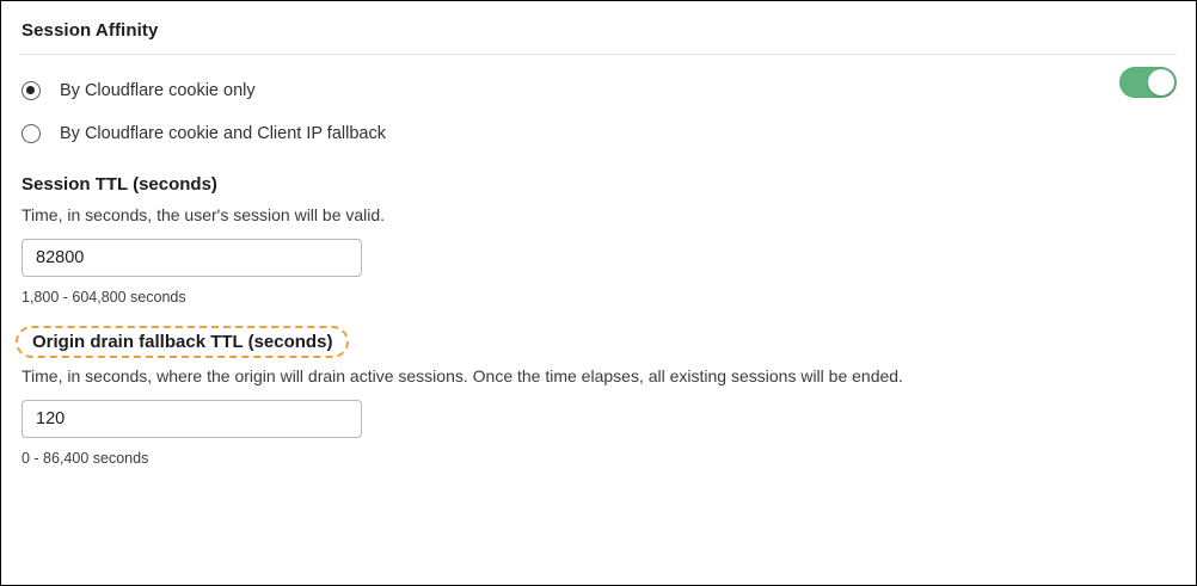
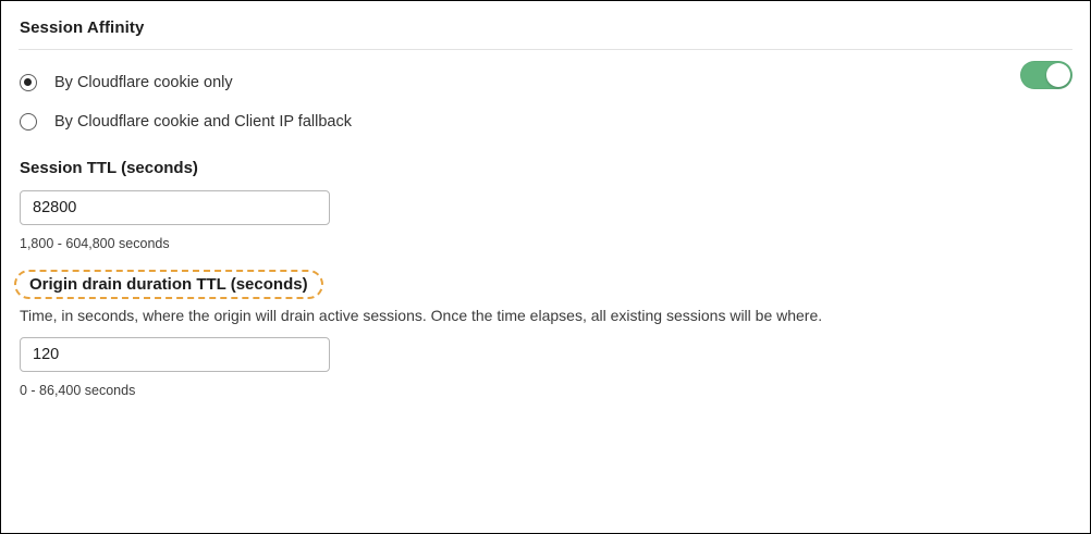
  Session Affinity
  By Cloudflare cookie only
  By Cloudflare cookie and Client IP fallback
  Session TTL (seconds)
- Time, in seconds, the user's session will be valid.
  82800
  1,800 - 604,800 seconds
- Origin drain fallback TTL (seconds)
+ Origin drain duration TTL (seconds)
- Time, in seconds, where the origin will drain active sessions. Once the time elapses, all existing sessions will be ended.
+ Time, in seconds, where the origin will drain active sessions. Once the time elapses, all existing sessions will be where.
  120
  0 - 86,400 seconds
